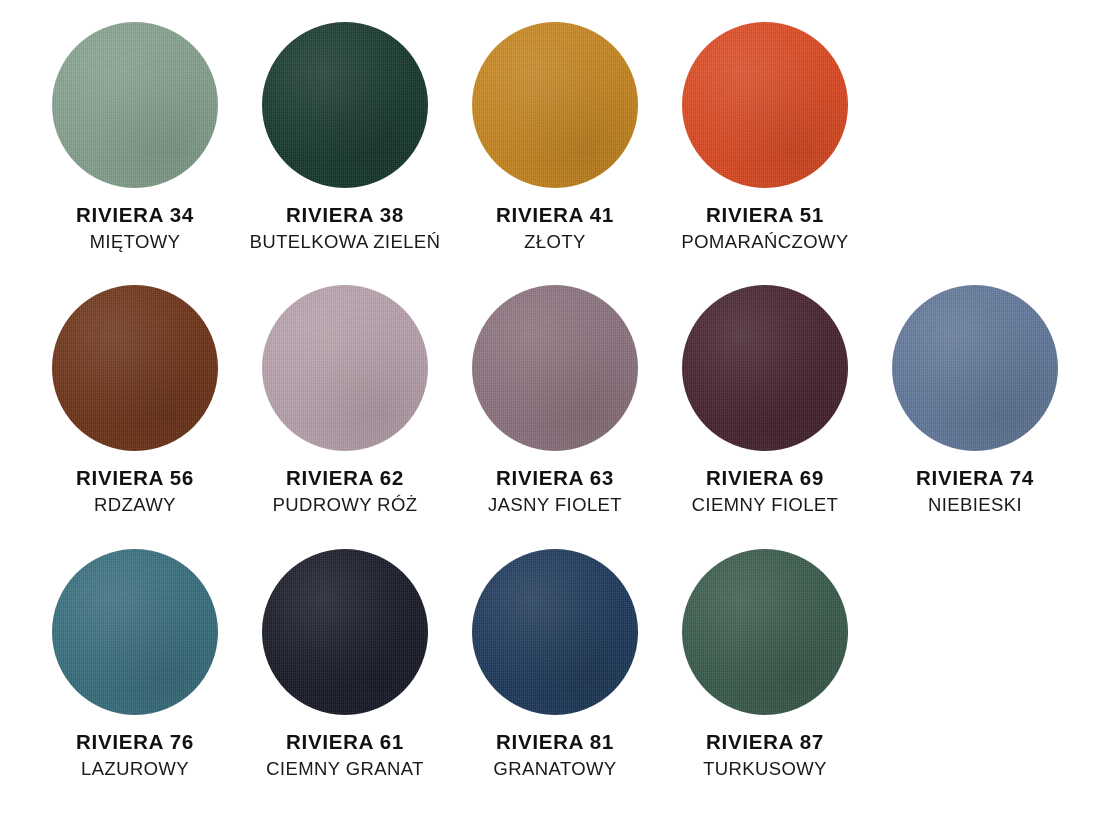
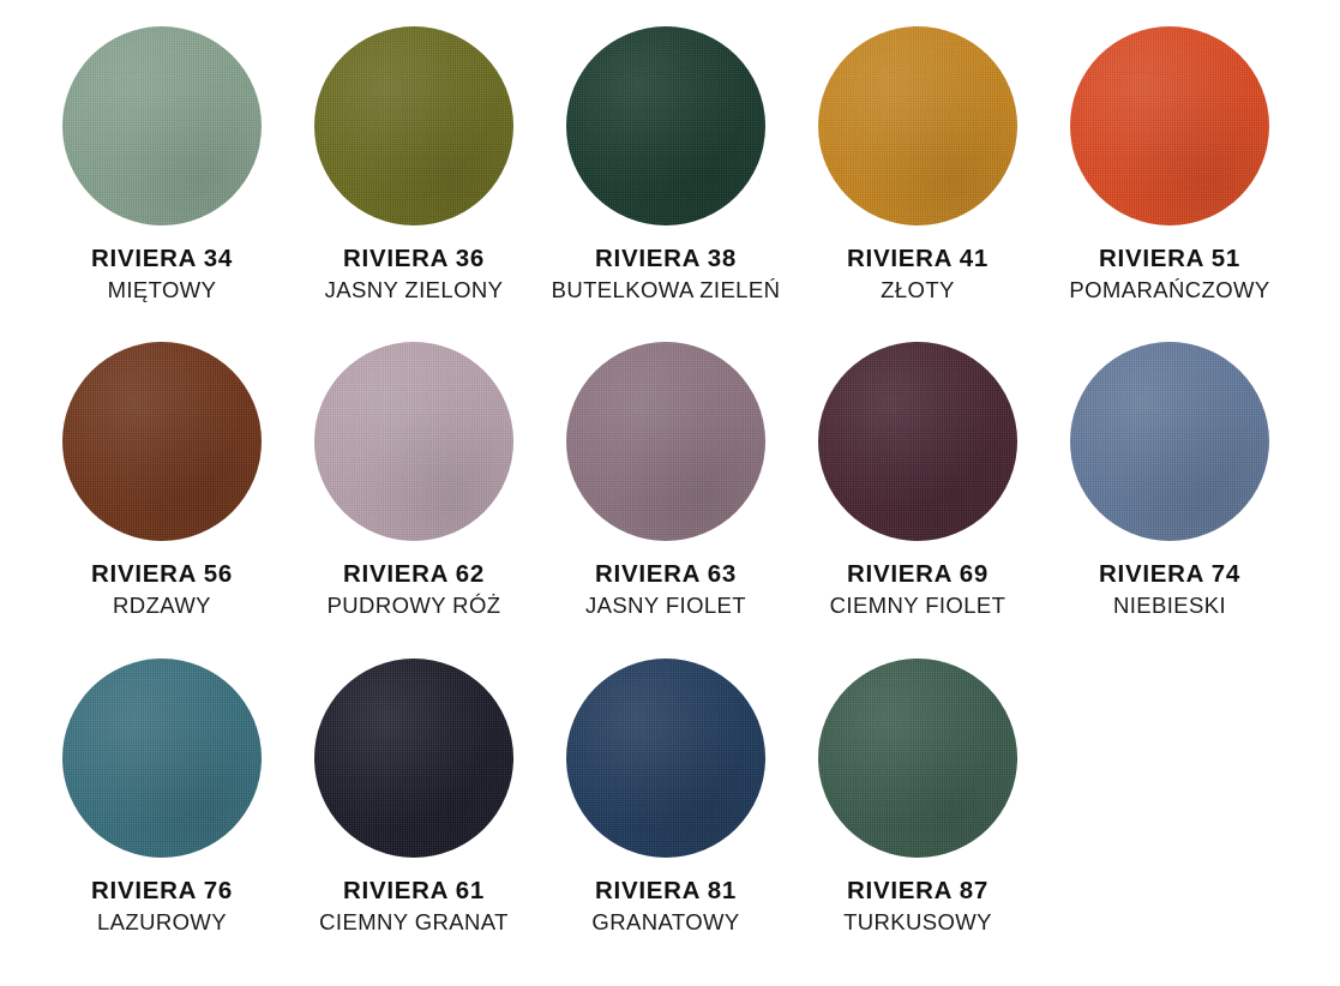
  RIVIERA 34
  MIĘTOWY
+ RIVIERA 36
+ JASNY ZIELONY
  RIVIERA 38
  BUTELKOWA ZIELEŃ
  RIVIERA 41
  ZŁOTY
  RIVIERA 51
  POMARAŃCZOWY
  RIVIERA 56
  RDZAWY
  RIVIERA 62
  PUDROWY RÓŻ
  RIVIERA 63
  JASNY FIOLET
  RIVIERA 69
  CIEMNY FIOLET
  RIVIERA 74
  NIEBIESKI
  RIVIERA 76
  LAZUROWY
  RIVIERA 61
  CIEMNY GRANAT
  RIVIERA 81
  GRANATOWY
  RIVIERA 87
  TURKUSOWY
